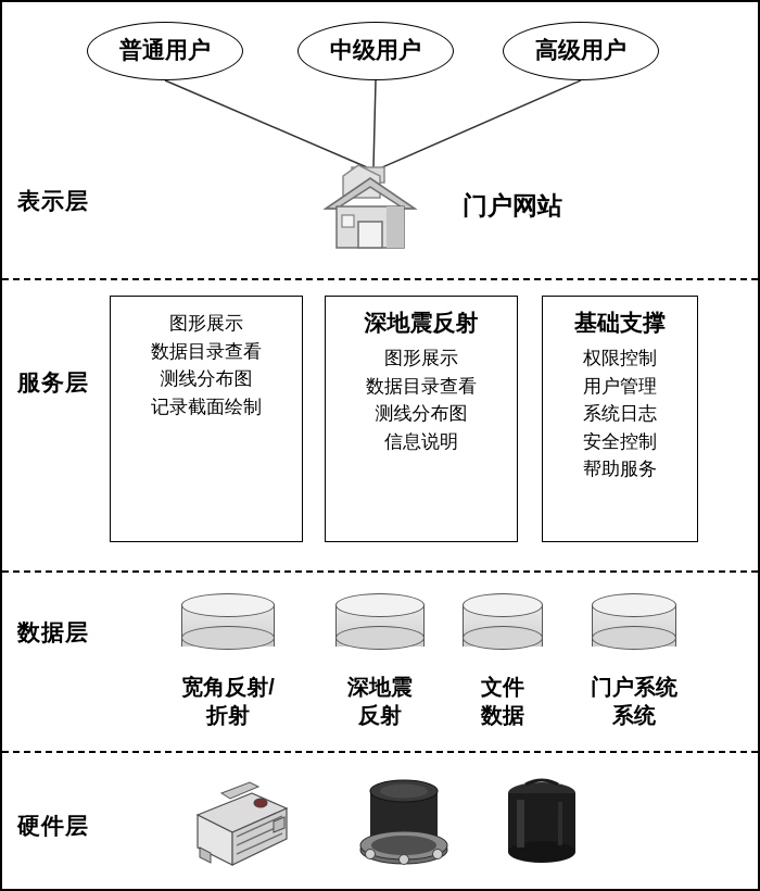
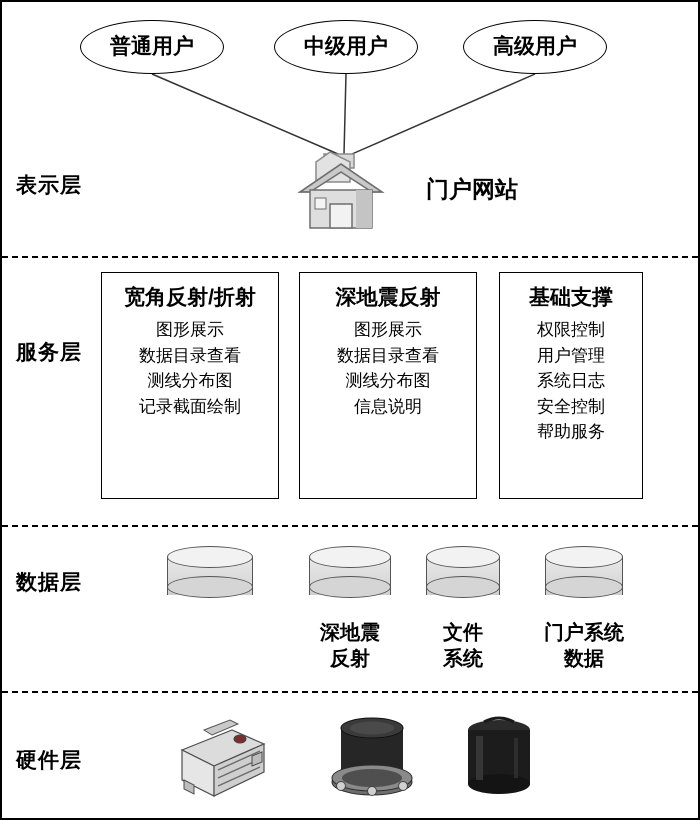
  表示层
  服务层
  数据层
  硬件层
  普通用户
  中级用户
  高级用户
  门户网站
+ 宽角反射/折射
  图形展示
  数据目录查看
  测线分布图
  记录截面绘制
  深地震反射
  图形展示
  数据目录查看
  测线分布图
  信息说明
  基础支撑
  权限控制
  用户管理
  系统日志
  安全控制
  帮助服务
- 宽角反射/
- 折射
  深地震
  反射
  文件
- 数据
+ 系统
  门户系统
- 系统
+ 数据
